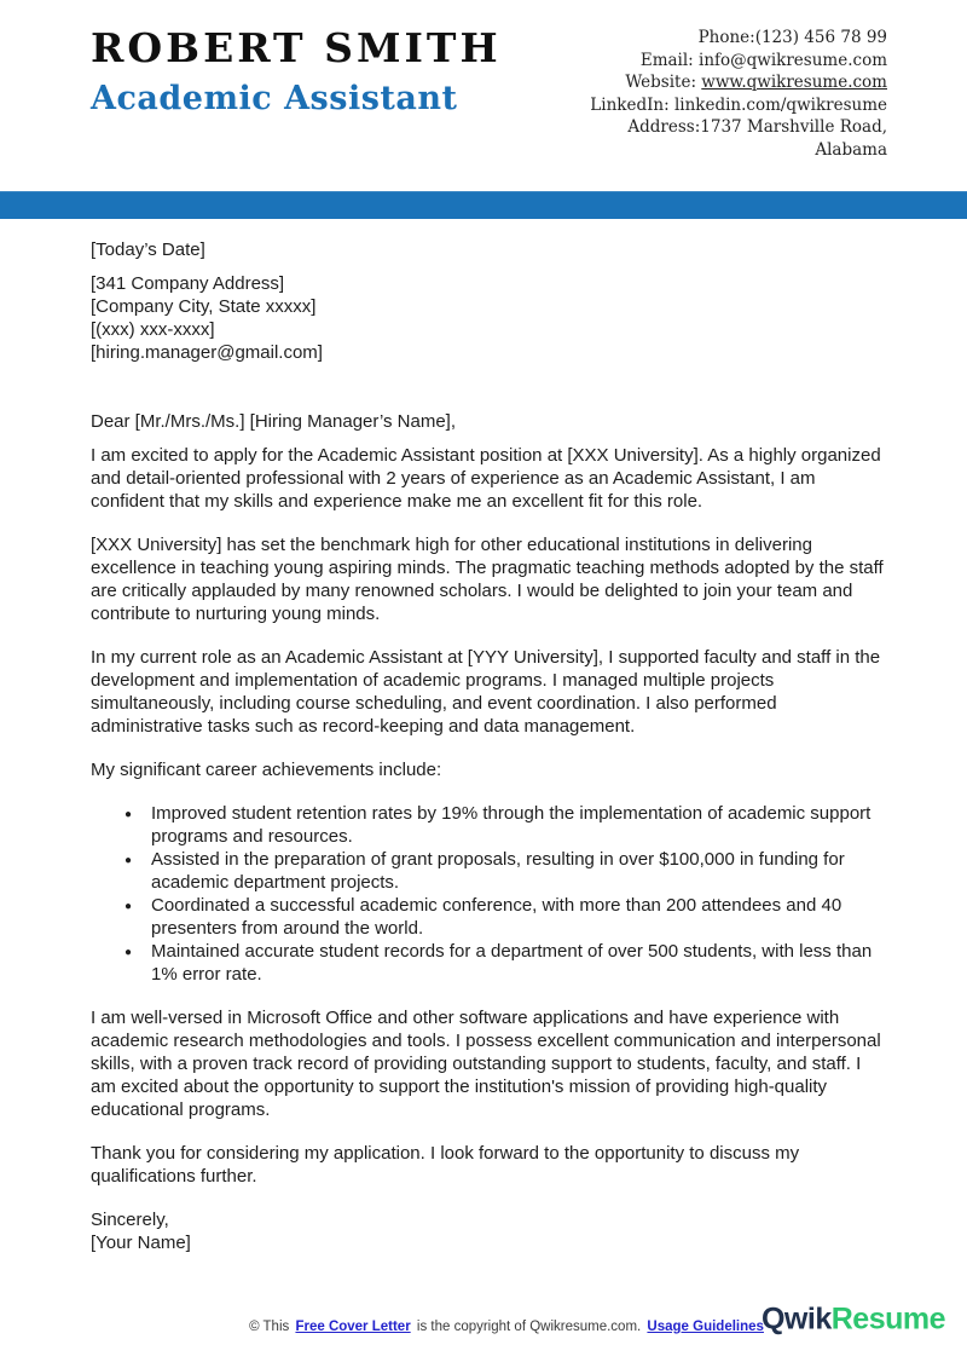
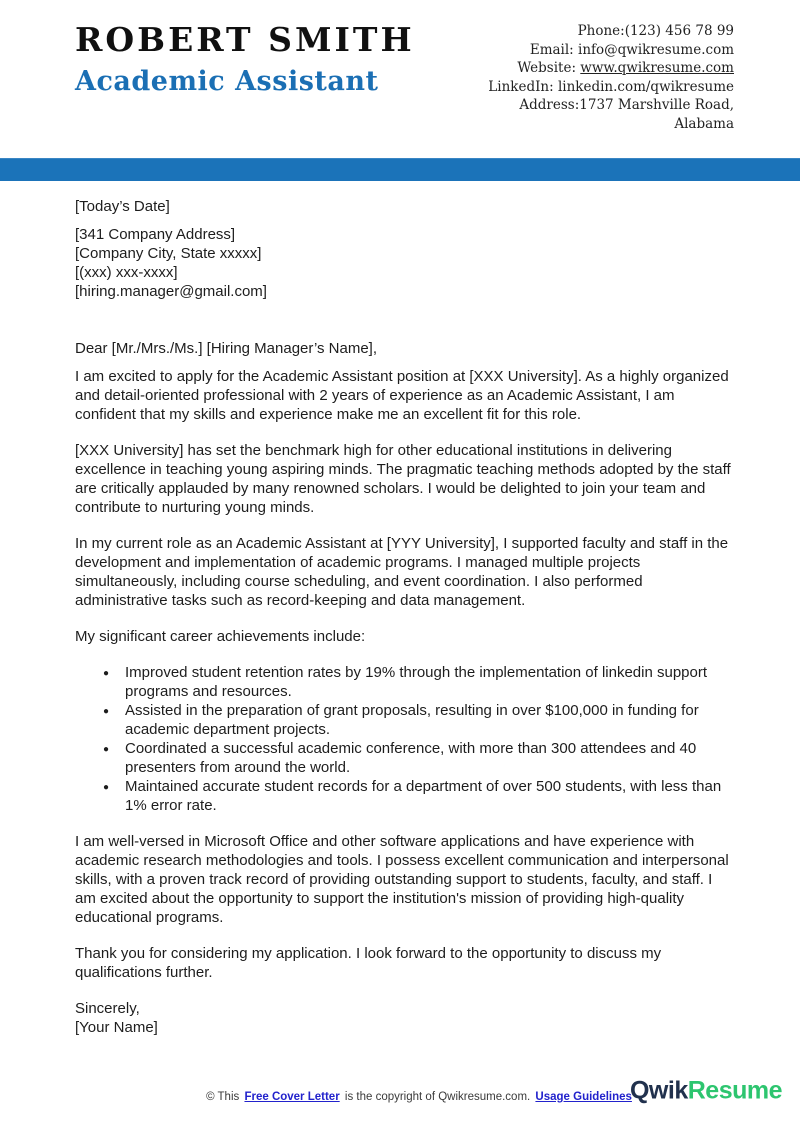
  ROBERT SMITH
  Academic Assistant
  Phone:(123) 456 78 99
  Email: info@qwikresume.com
  Website: www.qwikresume.com
  LinkedIn: linkedin.com/qwikresume
  Address:1737 Marshville Road,
  Alabama
  [Today’s Date]
  [341 Company Address]
  [Company City, State xxxxx]
  [(xxx) xxx-xxxx]
  [hiring.manager@gmail.com]
  Dear [Mr./Mrs./Ms.] [Hiring Manager’s Name],
  I am excited to apply for the Academic Assistant position at [XXX University]. As a highly organized and detail-oriented professional with 2 years of experience as an Academic Assistant, I am confident that my skills and experience make me an excellent fit for this role.
  [XXX University] has set the benchmark high for other educational institutions in delivering excellence in teaching young aspiring minds. The pragmatic teaching methods adopted by the staff are critically applauded by many renowned scholars. I would be delighted to join your team and contribute to nurturing young minds.
  In my current role as an Academic Assistant at [YYY University], I supported faculty and staff in the development and implementation of academic programs. I managed multiple projects simultaneously, including course scheduling, and event coordination. I also performed administrative tasks such as record-keeping and data management.
  My significant career achievements include:
- Improved student retention rates by 19% through the implementation of academic support programs and resources.
+ Improved student retention rates by 19% through the implementation of linkedin support programs and resources.
  Assisted in the preparation of grant proposals, resulting in over $100,000 in funding for academic department projects.
- Coordinated a successful academic conference, with more than 200 attendees and 40 presenters from around the world.
+ Coordinated a successful academic conference, with more than 300 attendees and 40 presenters from around the world.
  Maintained accurate student records for a department of over 500 students, with less than 1% error rate.
  I am well-versed in Microsoft Office and other software applications and have experience with academic research methodologies and tools. I possess excellent communication and interpersonal skills, with a proven track record of providing outstanding support to students, faculty, and staff. I am excited about the opportunity to support the institution's mission of providing high-quality educational programs.
  Thank you for considering my application. I look forward to the opportunity to discuss my qualifications further.
  Sincerely,
  [Your Name]
  © This Free Cover Letter is the copyright of Qwikresume.com. Usage Guidelines
  QwikResume
